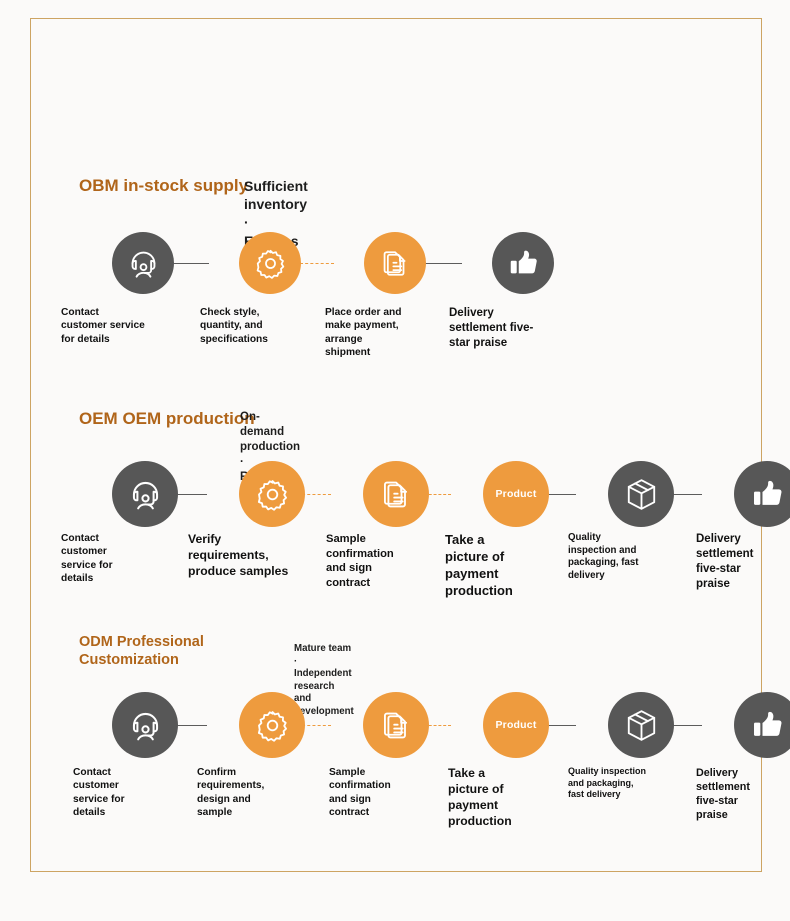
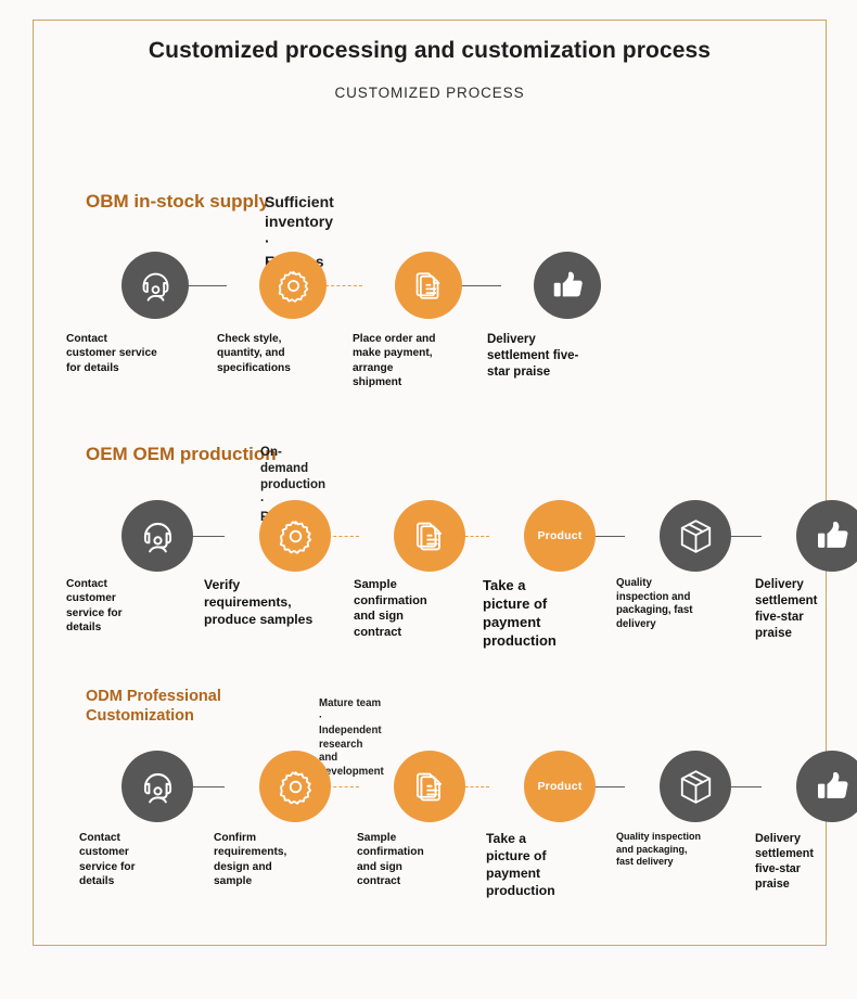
+ Customized processing and customization process
+ CUSTOMIZED PROCESS
  OBM in-stock supply
  Sufficient inventory ·
  Contact
  customer service
  for details
  Check style,
  quantity, and
  specifications
  Place order and
  make payment,
  arrange
  shipment
  Delivery
  settlement five-
  star praise
  OEM OEM production
  On-demand production ·
  Contact
  customer
  service for
  details
  Verify
  requirements,
  produce samples
  Sample
  confirmation
  and sign
  contract
  Product
  Take a
  picture of
  payment
  production
  Quality
  inspection and
  packaging, fast
  delivery
  Delivery
  settlement
  five-star
  praise
  ODM Professional
  Customization
  Mature team · Independent
  research and evelopment
  Contact
  customer
  service for
  details
  Confirm
  requirements,
  design and
  sample
  Sample
  confirmation
  and sign
  contract
  Product
  Take a
  picture of
  payment
  production
  Quality inspection
  and packaging,
  fast delivery
  Delivery
  settlement
  five-star
  praise
